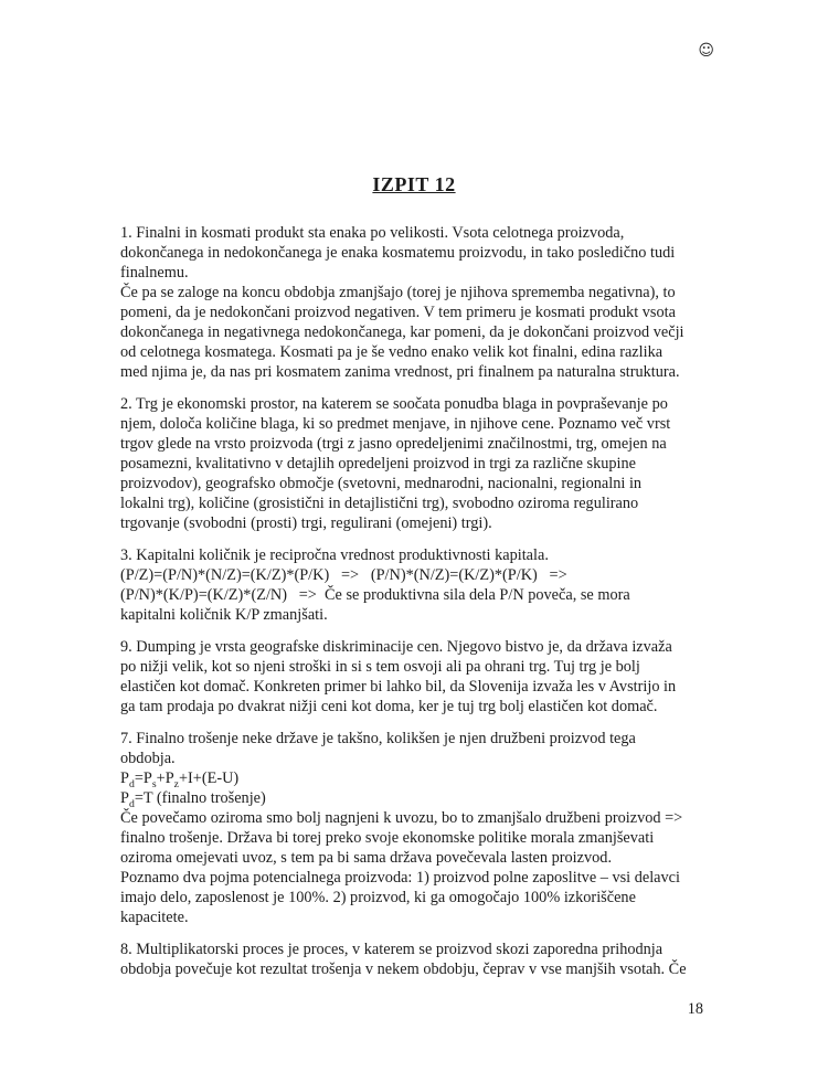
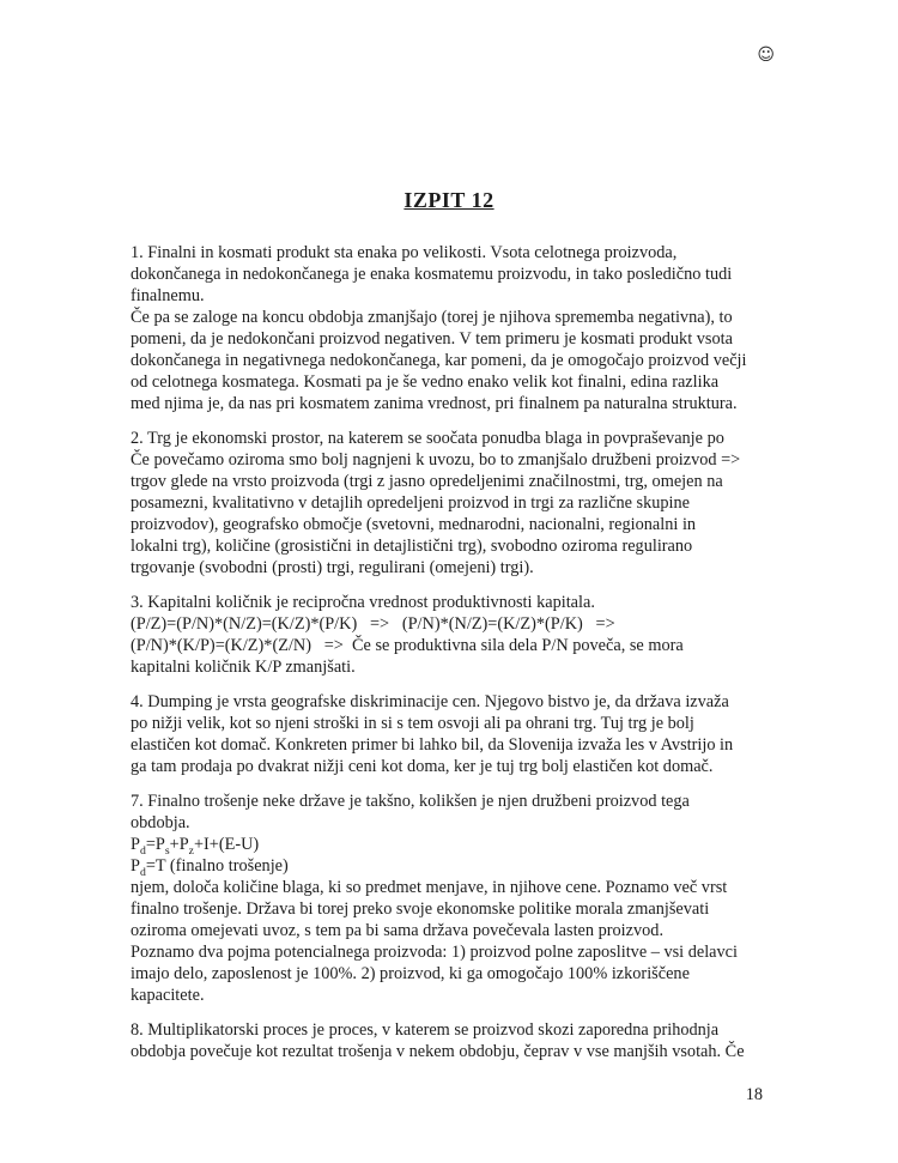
  ☺
  IZPIT 12
  1. Finalni in kosmati produkt sta enaka po velikosti. Vsota celotnega proizvoda,
  dokončanega in nedokončanega je enaka kosmatemu proizvodu, in tako posledično tudi
  finalnemu.
  Če pa se zaloge na koncu obdobja zmanjšajo (torej je njihova sprememba negativna), to
  pomeni, da je nedokončani proizvod negativen. V tem primeru je kosmati produkt vsota
- dokončanega in negativnega nedokončanega, kar pomeni, da je dokončani proizvod večji
+ dokončanega in negativnega nedokončanega, kar pomeni, da je omogočajo proizvod večji
  od celotnega kosmatega. Kosmati pa je še vedno enako velik kot finalni, edina razlika
  med njima je, da nas pri kosmatem zanima vrednost, pri finalnem pa naturalna struktura.
  2. Trg je ekonomski prostor, na katerem se soočata ponudba blaga in povpraševanje po
- njem, določa količine blaga, ki so predmet menjave, in njihove cene. Poznamo več vrst
+ Če povečamo oziroma smo bolj nagnjeni k uvozu, bo to zmanjšalo družbeni proizvod =>
  trgov glede na vrsto proizvoda (trgi z jasno opredeljenimi značilnostmi, trg, omejen na
  posamezni, kvalitativno v detajlih opredeljeni proizvod in trgi za različne skupine
  proizvodov), geografsko območje (svetovni, mednarodni, nacionalni, regionalni in
  lokalni trg), količine (grosistični in detajlistični trg), svobodno oziroma regulirano
  trgovanje (svobodni (prosti) trgi, regulirani (omejeni) trgi).
  3. Kapitalni količnik je recipročna vrednost produktivnosti kapitala.
  (P/Z)=(P/N)*(N/Z)=(K/Z)*(P/K) => (P/N)*(N/Z)=(K/Z)*(P/K) =>
  (P/N)*(K/P)=(K/Z)*(Z/N) => Če se produktivna sila dela P/N poveča, se mora
  kapitalni količnik K/P zmanjšati.
- 9. Dumping je vrsta geografske diskriminacije cen. Njegovo bistvo je, da država izvaža
+ 4. Dumping je vrsta geografske diskriminacije cen. Njegovo bistvo je, da država izvaža
  po nižji velik, kot so njeni stroški in si s tem osvoji ali pa ohrani trg. Tuj trg je bolj
  elastičen kot domač. Konkreten primer bi lahko bil, da Slovenija izvaža les v Avstrijo in
  ga tam prodaja po dvakrat nižji ceni kot doma, ker je tuj trg bolj elastičen kot domač.
  7. Finalno trošenje neke države je takšno, kolikšen je njen družbeni proizvod tega
  obdobja.
  Pd=Ps+Pz+I+(E-U)
  Pd=T (finalno trošenje)
- Če povečamo oziroma smo bolj nagnjeni k uvozu, bo to zmanjšalo družbeni proizvod =>
+ njem, določa količine blaga, ki so predmet menjave, in njihove cene. Poznamo več vrst
  finalno trošenje. Država bi torej preko svoje ekonomske politike morala zmanjševati
  oziroma omejevati uvoz, s tem pa bi sama država povečevala lasten proizvod.
  Poznamo dva pojma potencialnega proizvoda: 1) proizvod polne zaposlitve – vsi delavci
  imajo delo, zaposlenost je 100%. 2) proizvod, ki ga omogočajo 100% izkoriščene
  kapacitete.
  8. Multiplikatorski proces je proces, v katerem se proizvod skozi zaporedna prihodnja
  obdobja povečuje kot rezultat trošenja v nekem obdobju, čeprav v vse manjših vsotah. Če
  18
